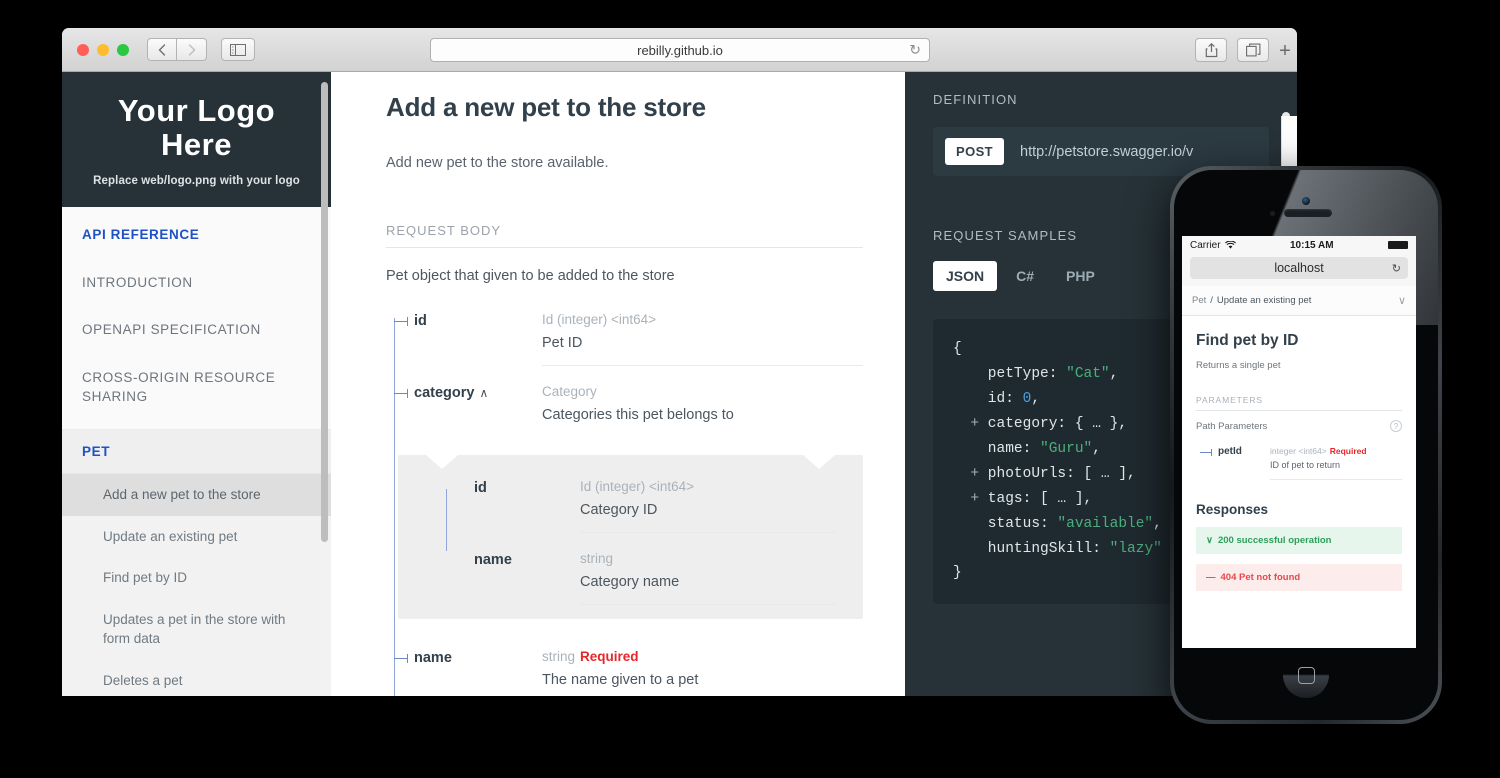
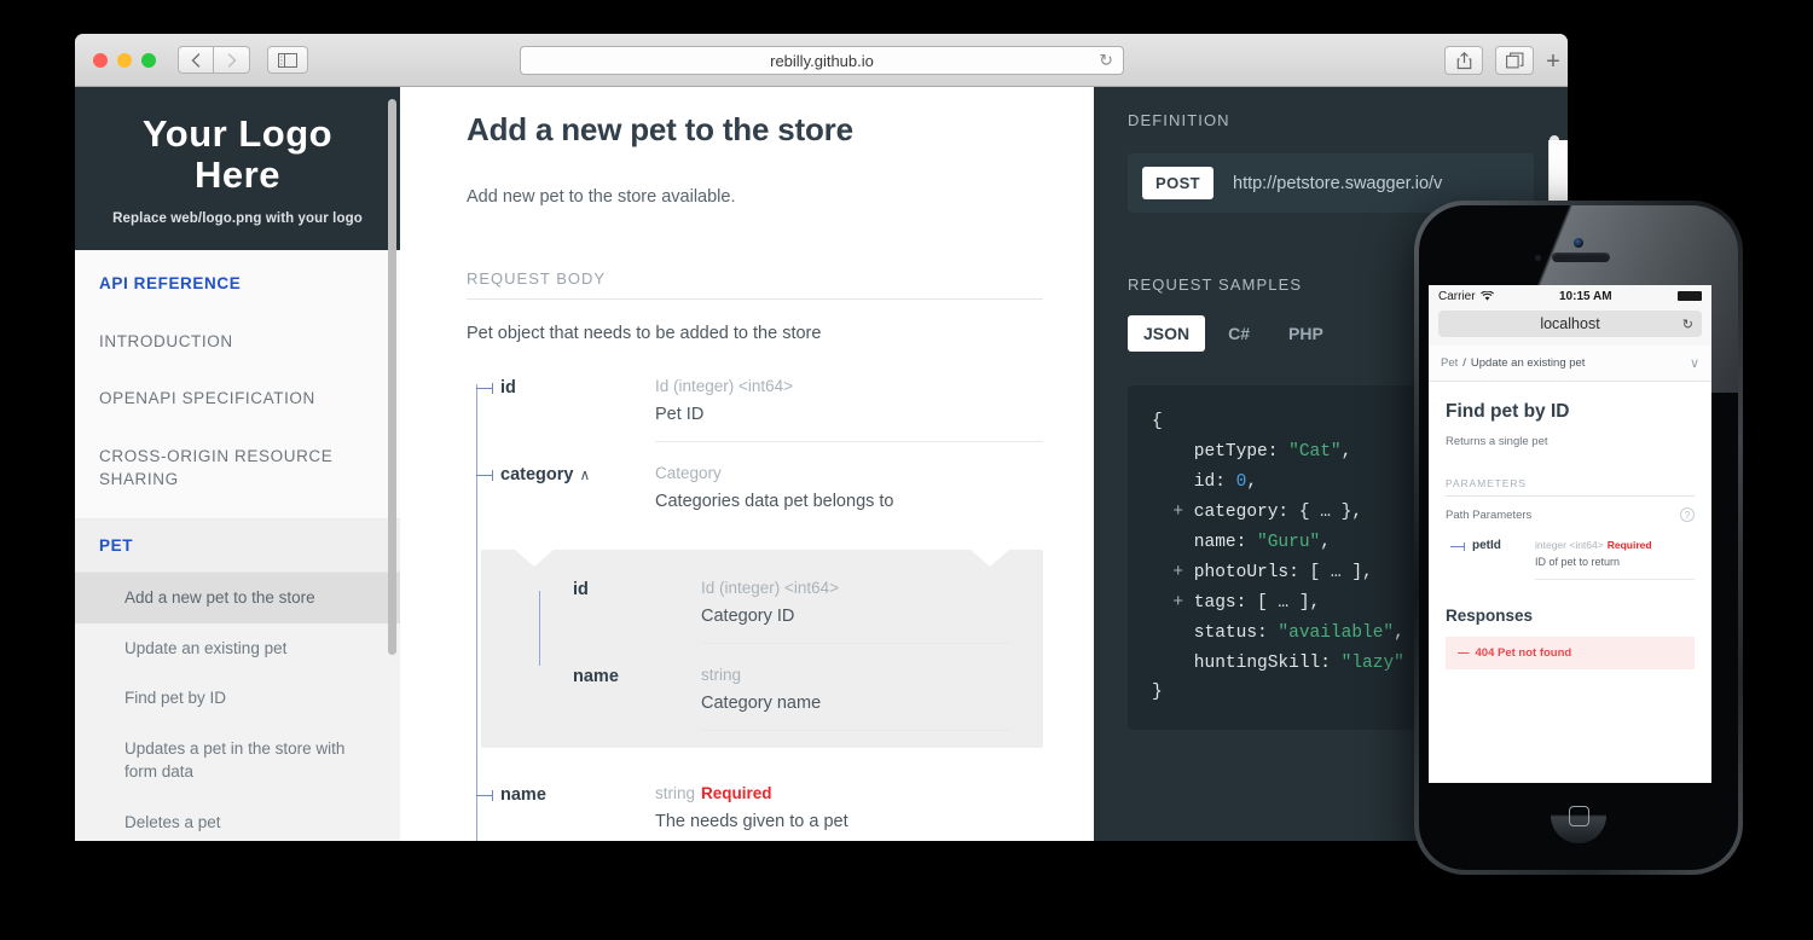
  rebilly.github.io
  ↻
  +
  Your Logo Here
  Replace web/logo.png with your logo
  API REFERENCE
  INTRODUCTION
  OPENAPI SPECIFICATION
  CROSS-ORIGIN RESOURCE SHARING
  PET
  Add a new pet to the store
  Update an existing pet
  Find pet by ID
  Updates a pet in the store with form data
  Deletes a pet
  Add a new pet to the store
  Add new pet to the store available.
  REQUEST BODY
- Pet object that given to be added to the store
+ Pet object that needs to be added to the store
  id
  Id (integer) <int64>
  Pet ID
  category ∧
  Category
- Categories this pet belongs to
+ Categories data pet belongs to
  id
  Id (integer) <int64>
  Category ID
  name
  string
  Category name
  name
  string Required
- The name given to a pet
+ The needs given to a pet
  DEFINITION
  POST
  http://petstore.swagger.io/v
  REQUEST SAMPLES
  JSON
  C#
  PHP
  {
  petType: "Cat",
  id: 0,
  + category: { … },
  name: "Guru",
  + photoUrls: [ … ],
  + tags: [ … ],
  status: "available",
  huntingSkill: "lazy"
  }
  Carrier
  10:15 AM
  localhost
  ↻
  Pet
  /
  Update an existing pet
  ∨
  Find pet by ID
  Returns a single pet
  PARAMETERS
  Path Parameters
  ?
  petId
  integer <int64> Required
  ID of pet to return
  Responses
- ∨ 200 successful operation
  — 404 Pet not found
